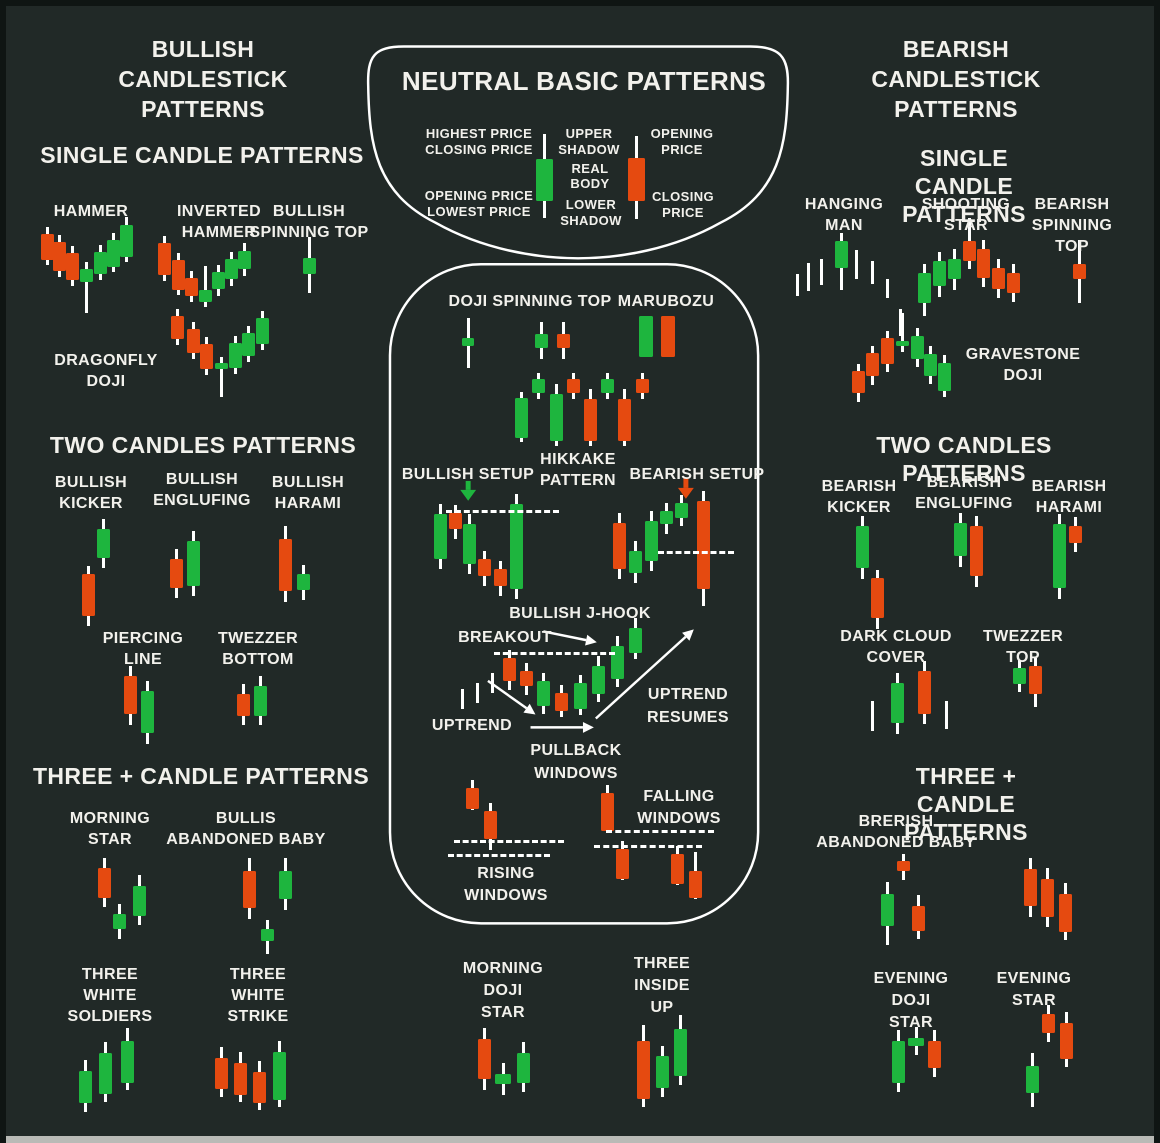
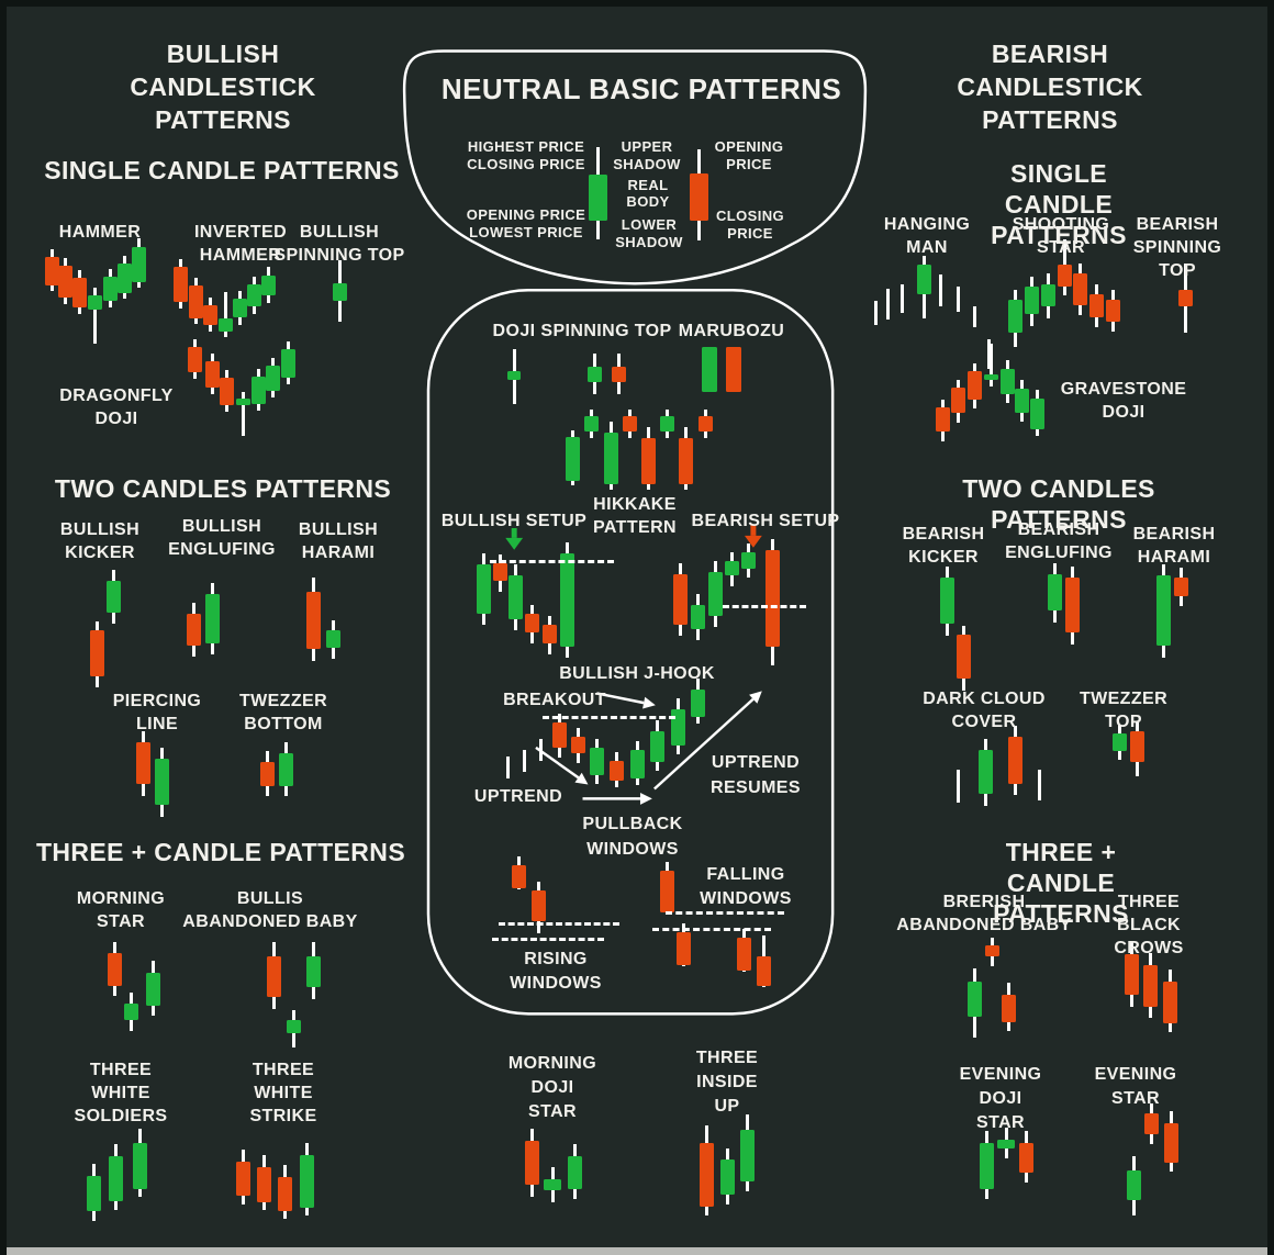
  BULLISH
  CANDLESTICK
  PATTERNS
  SINGLE CANDLE PATTERNS
  HAMMER
  INVERTED
  HAMMER
  BULLISH
  SPINNING TOP
  DRAGONFLY
  DOJI
  TWO CANDLES PATTERNS
  BULLISH
  KICKER
  BULLISH
  ENGLUFING
  BULLISH
  HARAMI
  PIERCING
  LINE
  TWEZZER
  BOTTOM
  THREE + CANDLE PATTERNS
  MORNING
  STAR
  BULLIS
  ABANDONED BABY
  THREE
  WHITE
  SOLDIERS
  THREE
  WHITE
  STRIKE
  NEUTRAL BASIC PATTERNS
  HIGHEST PRICE
  CLOSING PRICE
  OPENING PRICE
  LOWEST PRICE
  UPPER
  SHADOW
  REAL
  BODY
  LOWER
  SHADOW
  OPENING
  PRICE
  CLOSING
  PRICE
  DOJI
  SPINNING TOP
  MARUBOZU
  HIKKAKE
  PATTERN
  BULLISH SETUP
  BEARISH SETUP
  BULLISH J-HOOK
  BREAKOUT
  UPTREND
  PULLBACK
  WINDOWS
  UPTREND
  RESUMES
  RISING
  WINDOWS
  FALLING
  WINDOWS
  MORNING
  DOJI
  STAR
  THREE
  INSIDE
  UP
  BEARISH
  CANDLESTICK
  PATTERNS
  SINGLE CANDLE PATTERNS
  HANGING
  MAN
  SHOOTING
  STAR
  BEARISH
  SPINNING TOP
  GRAVESTONE
  DOJI
  TWO CANDLES PATTERNS
  BEARISH
  KICKER
  BEARISH
  ENGLUFING
  BEARISH
  HARAMI
  DARK CLOUD
  COVER
  TWEZZER
  TOP
  THREE + CANDLE PATTERNS
  BRERISH
  ABANDONED BABY
+ THREE BLACK
+ CROWS
  EVENING
  DOJI
  STAR
  EVENING
  STAR
